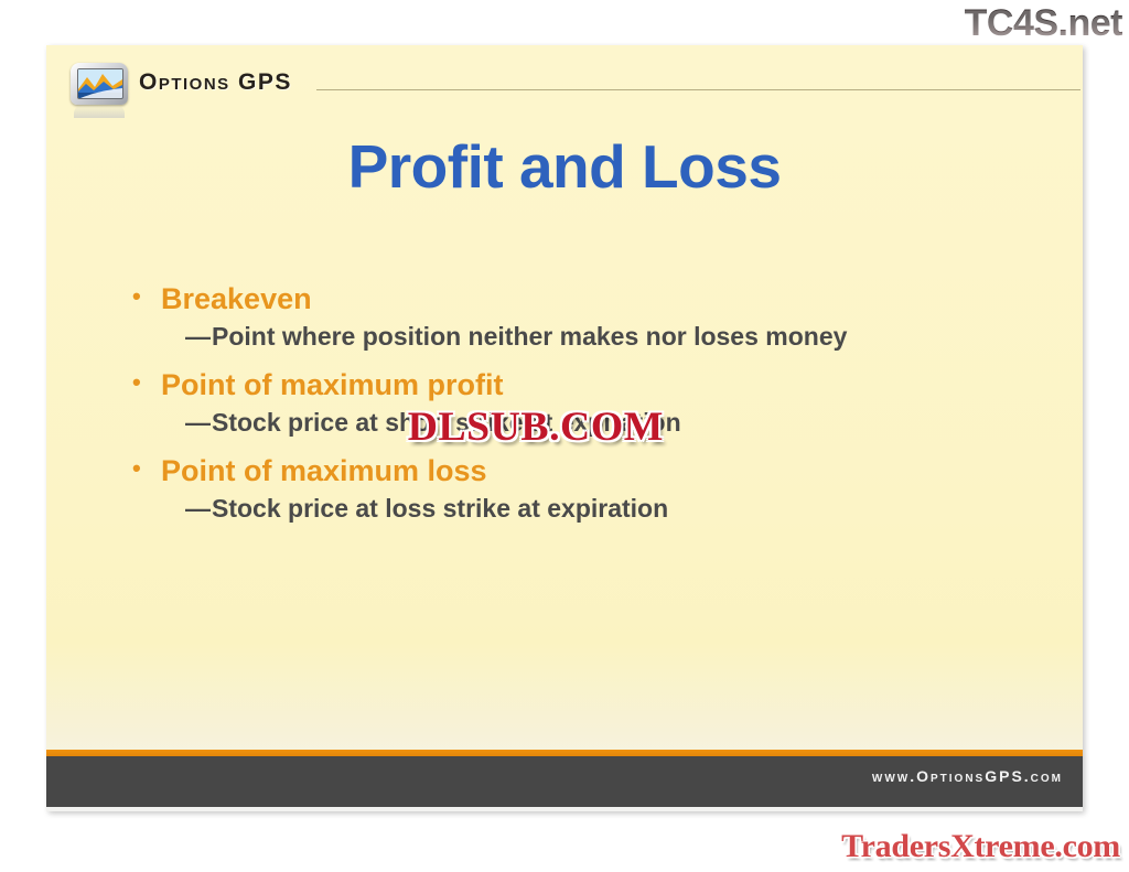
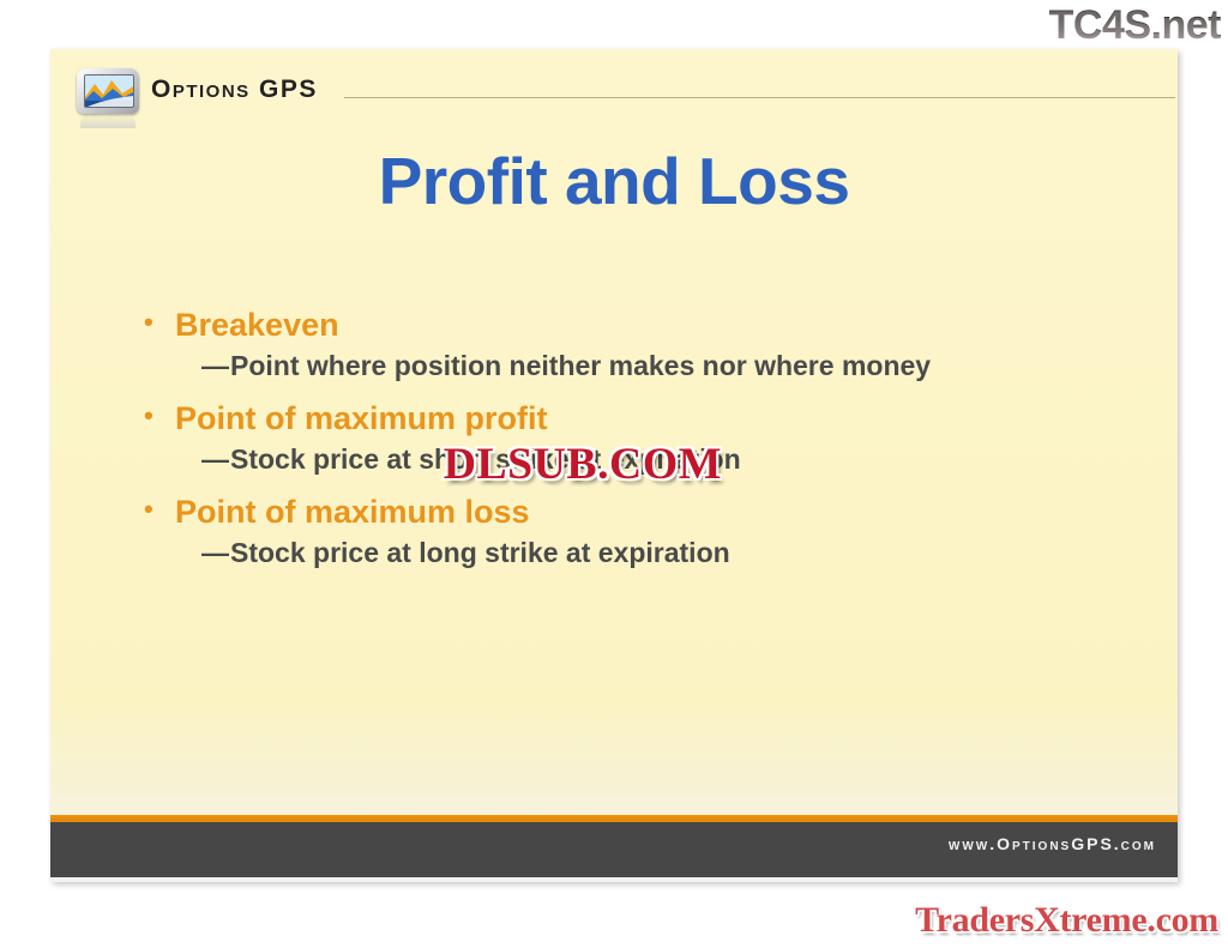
  TC4S.net
  Options GPS
  Profit and Loss
  •
  Breakeven
  —
- Point where position neither makes nor loses money
+ Point where position neither makes nor where money
  •
  Point of maximum profit
  —
  Stock price at short strike at expiration
  •
  Point of maximum loss
  —
- Stock price at loss strike at expiration
+ Stock price at long strike at expiration
  DLSUB.COM
  www.OptionsGPS.com
  TradersXtreme.com
